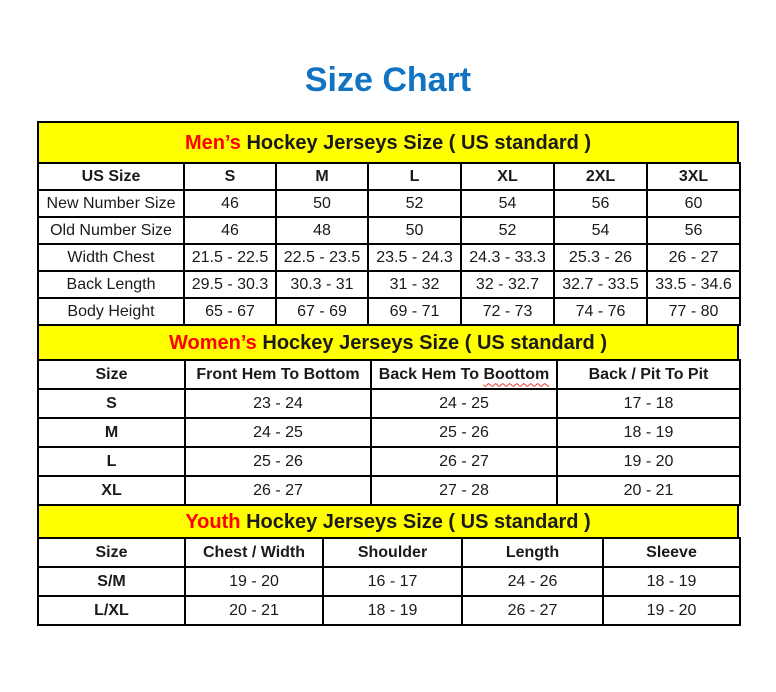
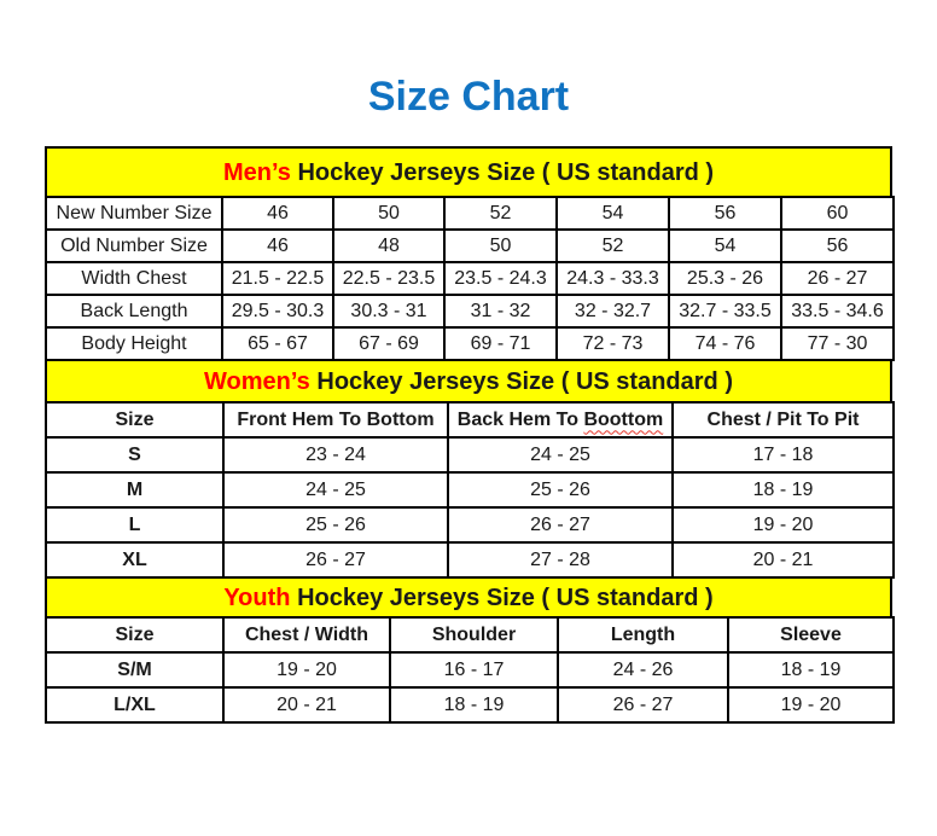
  Size Chart
  Men’s Hockey Jerseys Size ( US standard )
- US Size	S	M	L	XL	2XL	3XL
  New Number Size	46	50	52	54	56	60
  Old Number Size	46	48	50	52	54	56
  Width Chest	21.5 - 22.5	22.5 - 23.5	23.5 - 24.3	24.3 - 33.3	25.3 - 26	26 - 27
  Back Length	29.5 - 30.3	30.3 - 31	31 - 32	32 - 32.7	32.7 - 33.5	33.5 - 34.6
- Body Height	65 - 67	67 - 69	69 - 71	72 - 73	74 - 76	77 - 80
+ Body Height	65 - 67	67 - 69	69 - 71	72 - 73	74 - 76	77 - 30
  Women’s Hockey Jerseys Size ( US standard )
- Size	Front Hem To Bottom	Back Hem To Boottom	Back / Pit To Pit
+ Size	Front Hem To Bottom	Back Hem To Boottom	Chest / Pit To Pit
  S	23 - 24	24 - 25	17 - 18
  M	24 - 25	25 - 26	18 - 19
  L	25 - 26	26 - 27	19 - 20
  XL	26 - 27	27 - 28	20 - 21
  Youth Hockey Jerseys Size ( US standard )
  Size	Chest / Width	Shoulder	Length	Sleeve
  S/M	19 - 20	16 - 17	24 - 26	18 - 19
  L/XL	20 - 21	18 - 19	26 - 27	19 - 20
